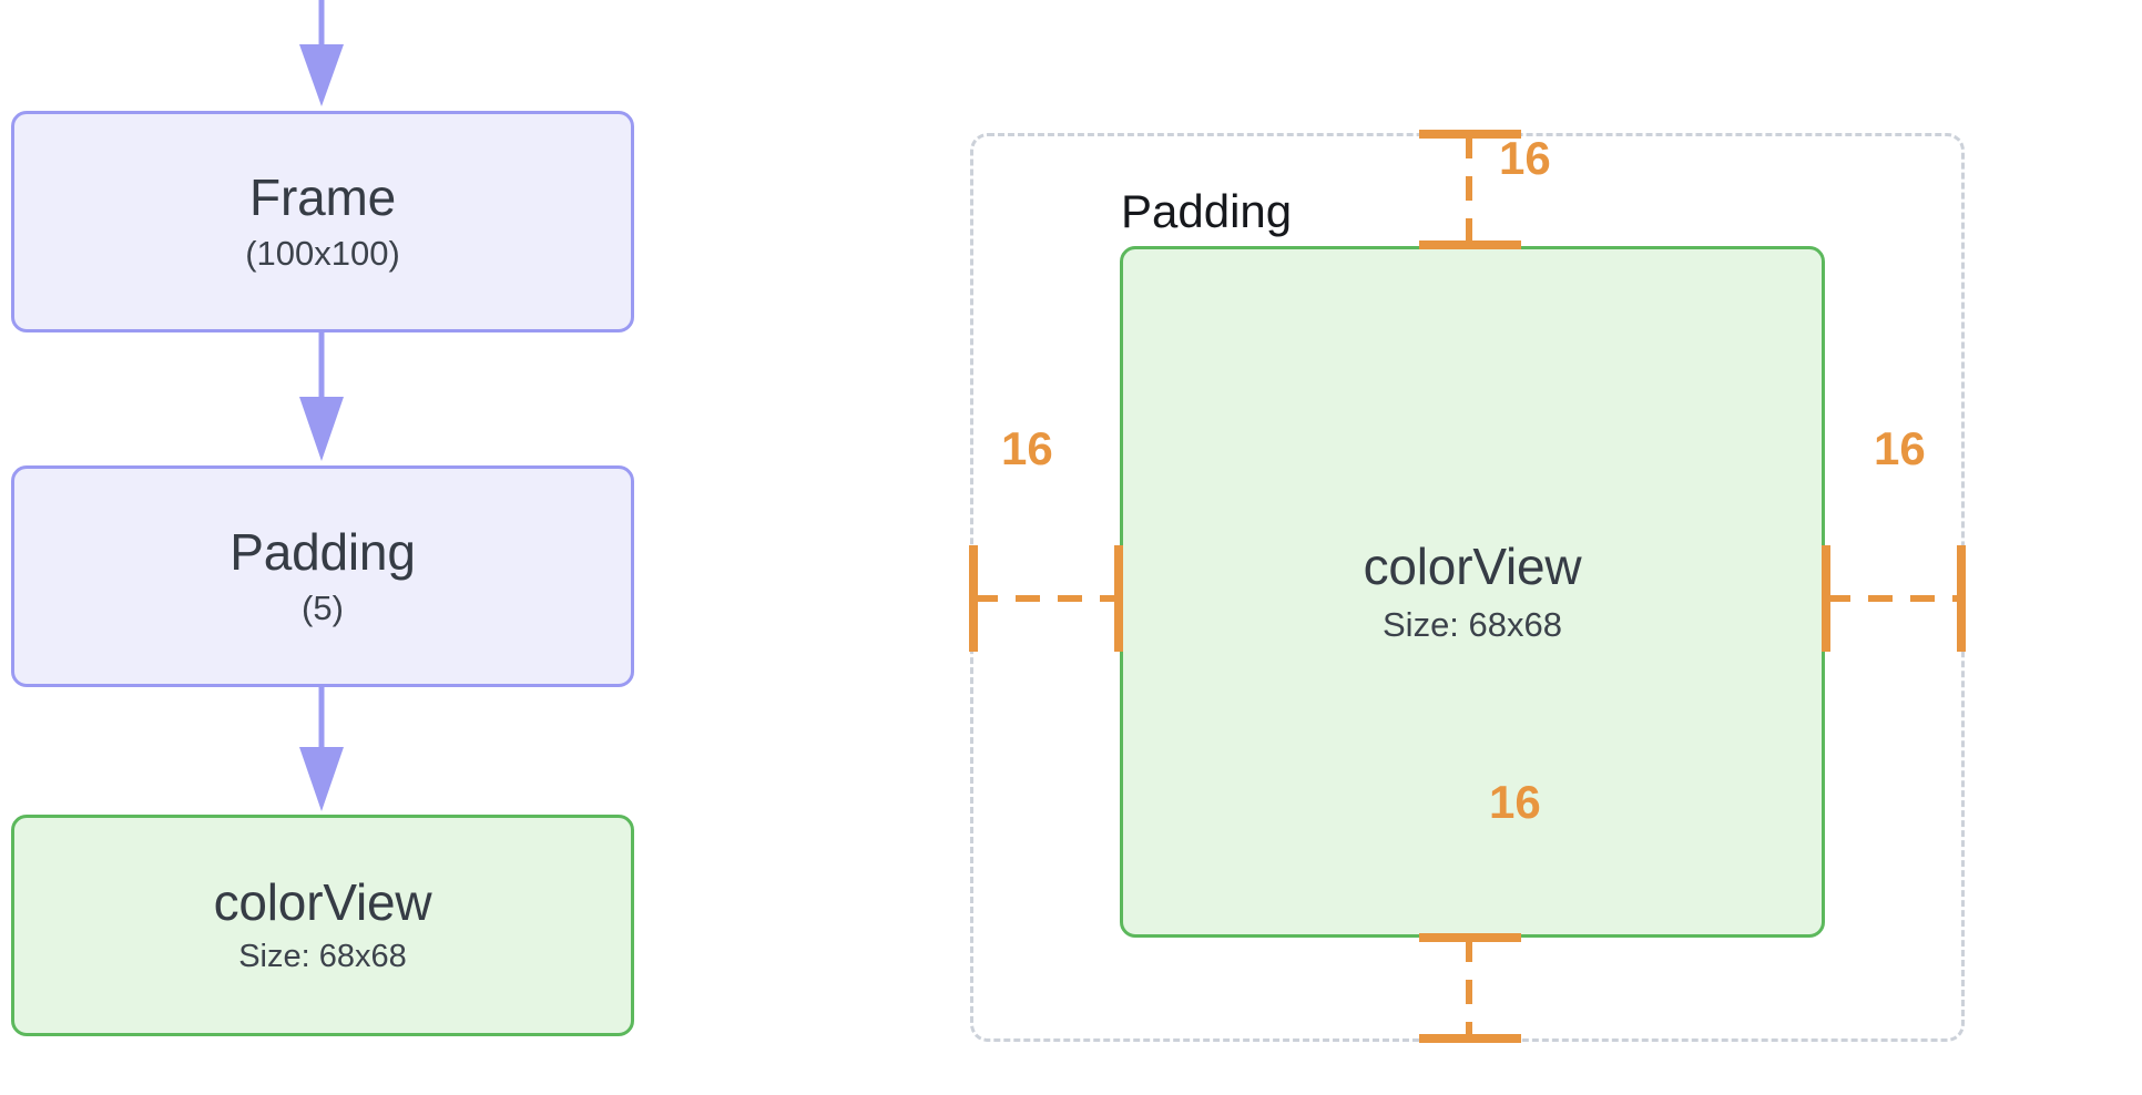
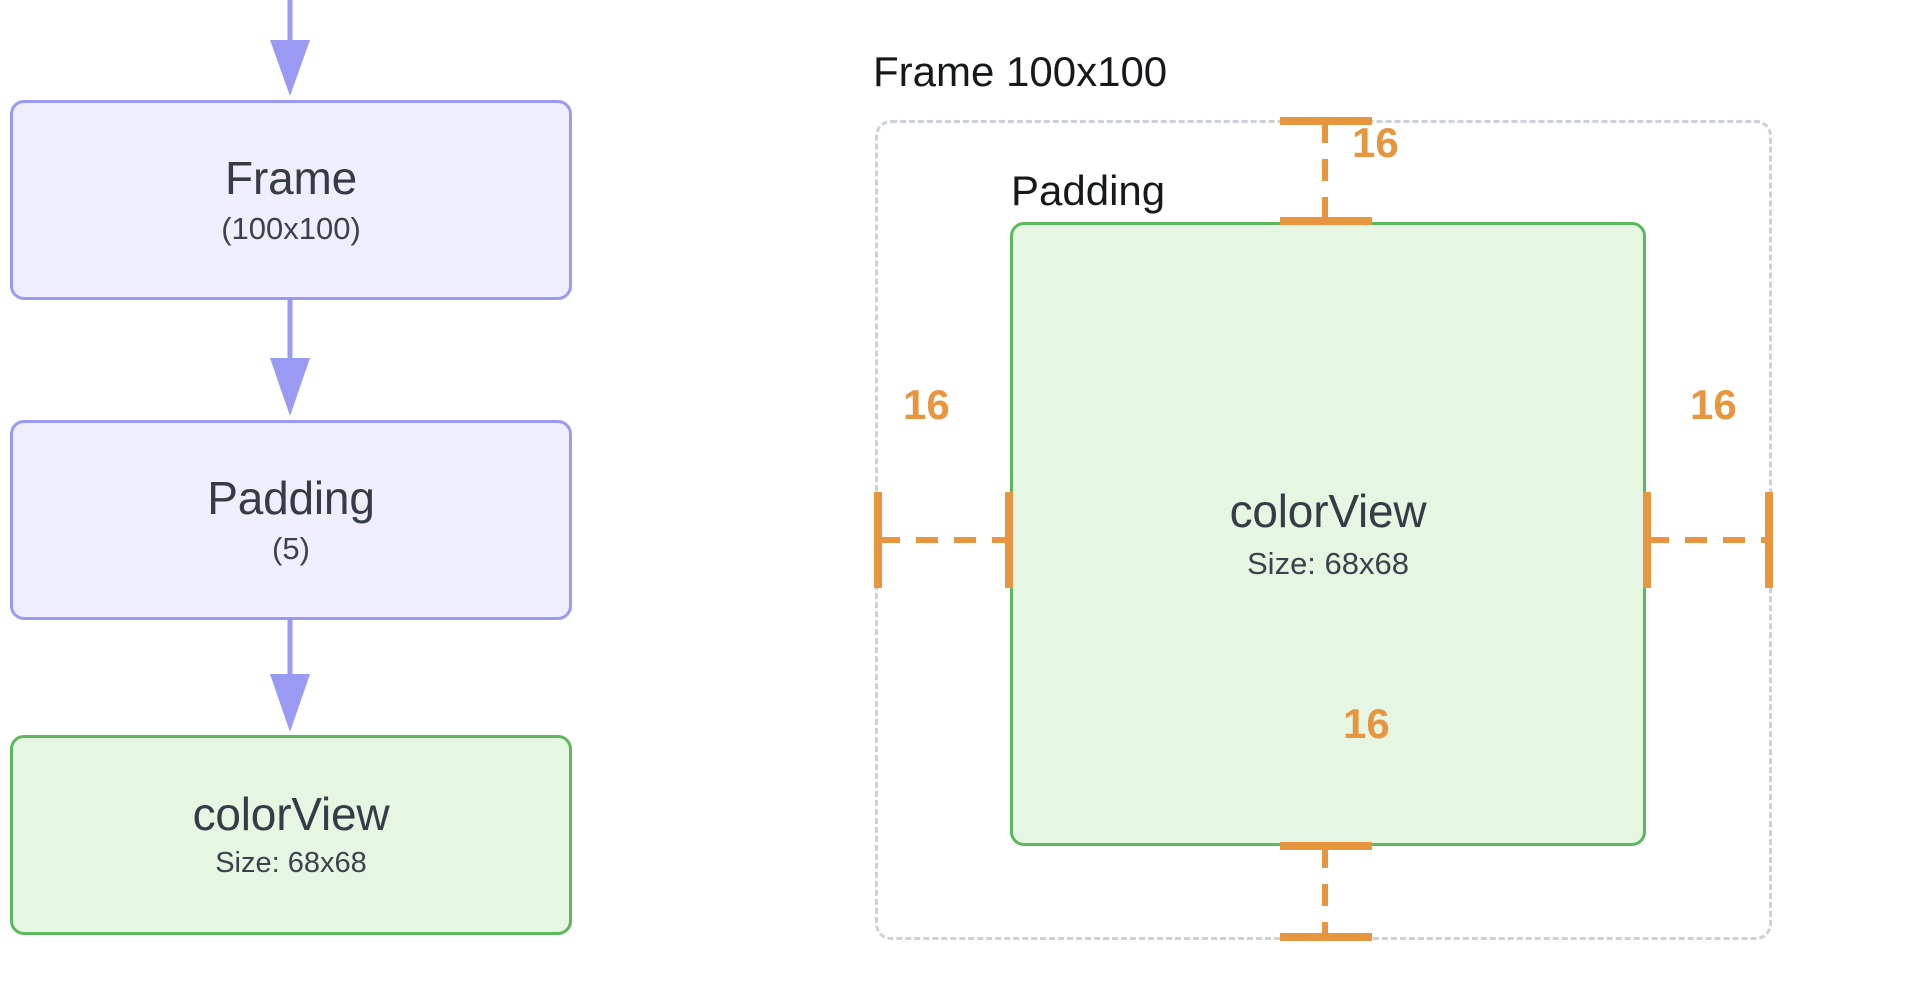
  Frame
  (100x100)
  Padding
  (5)
  colorView
  Size: 68x68
+ Frame 100x100
  Padding
  colorView
  Size: 68x68
  16
  16
  16
  16
